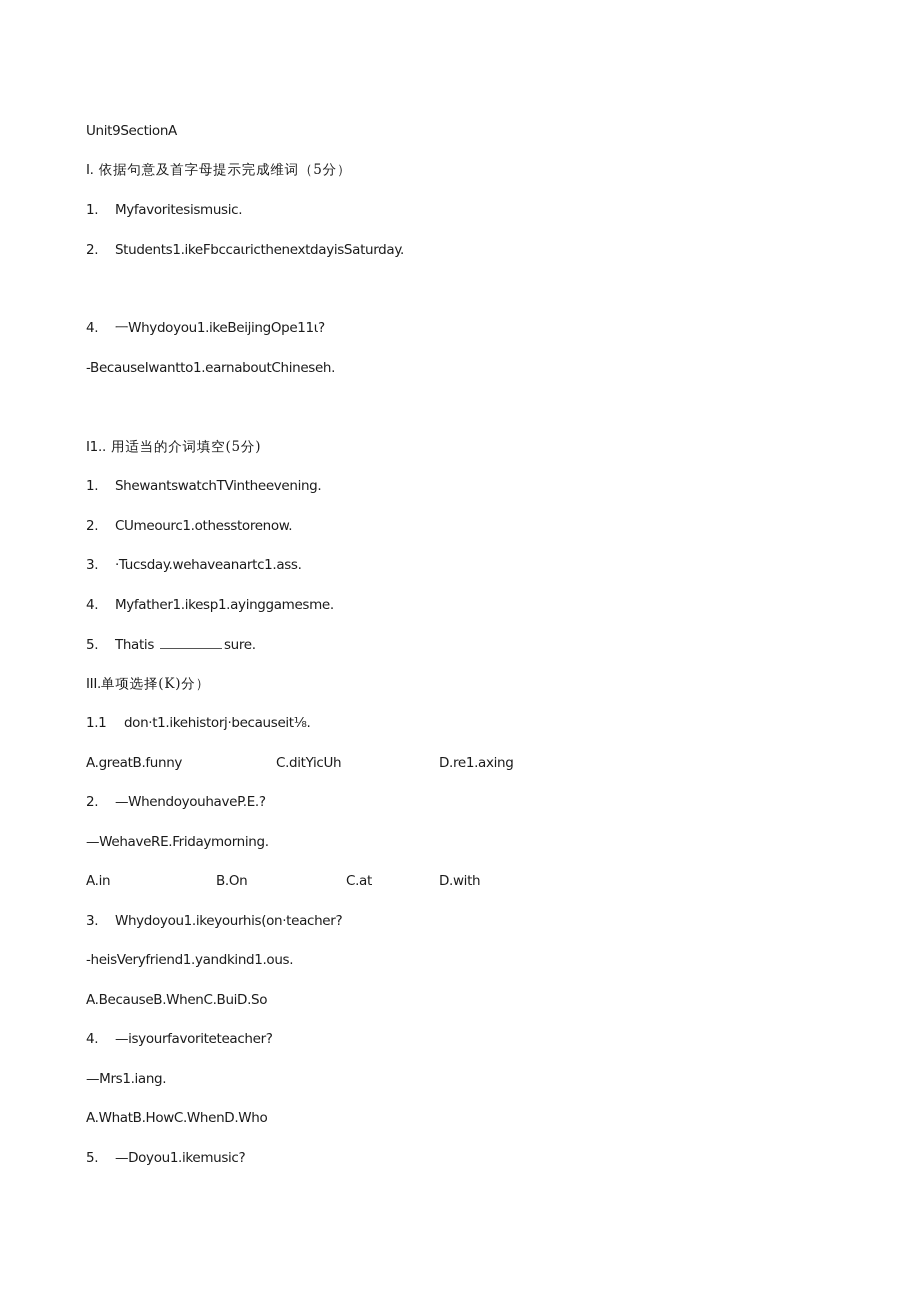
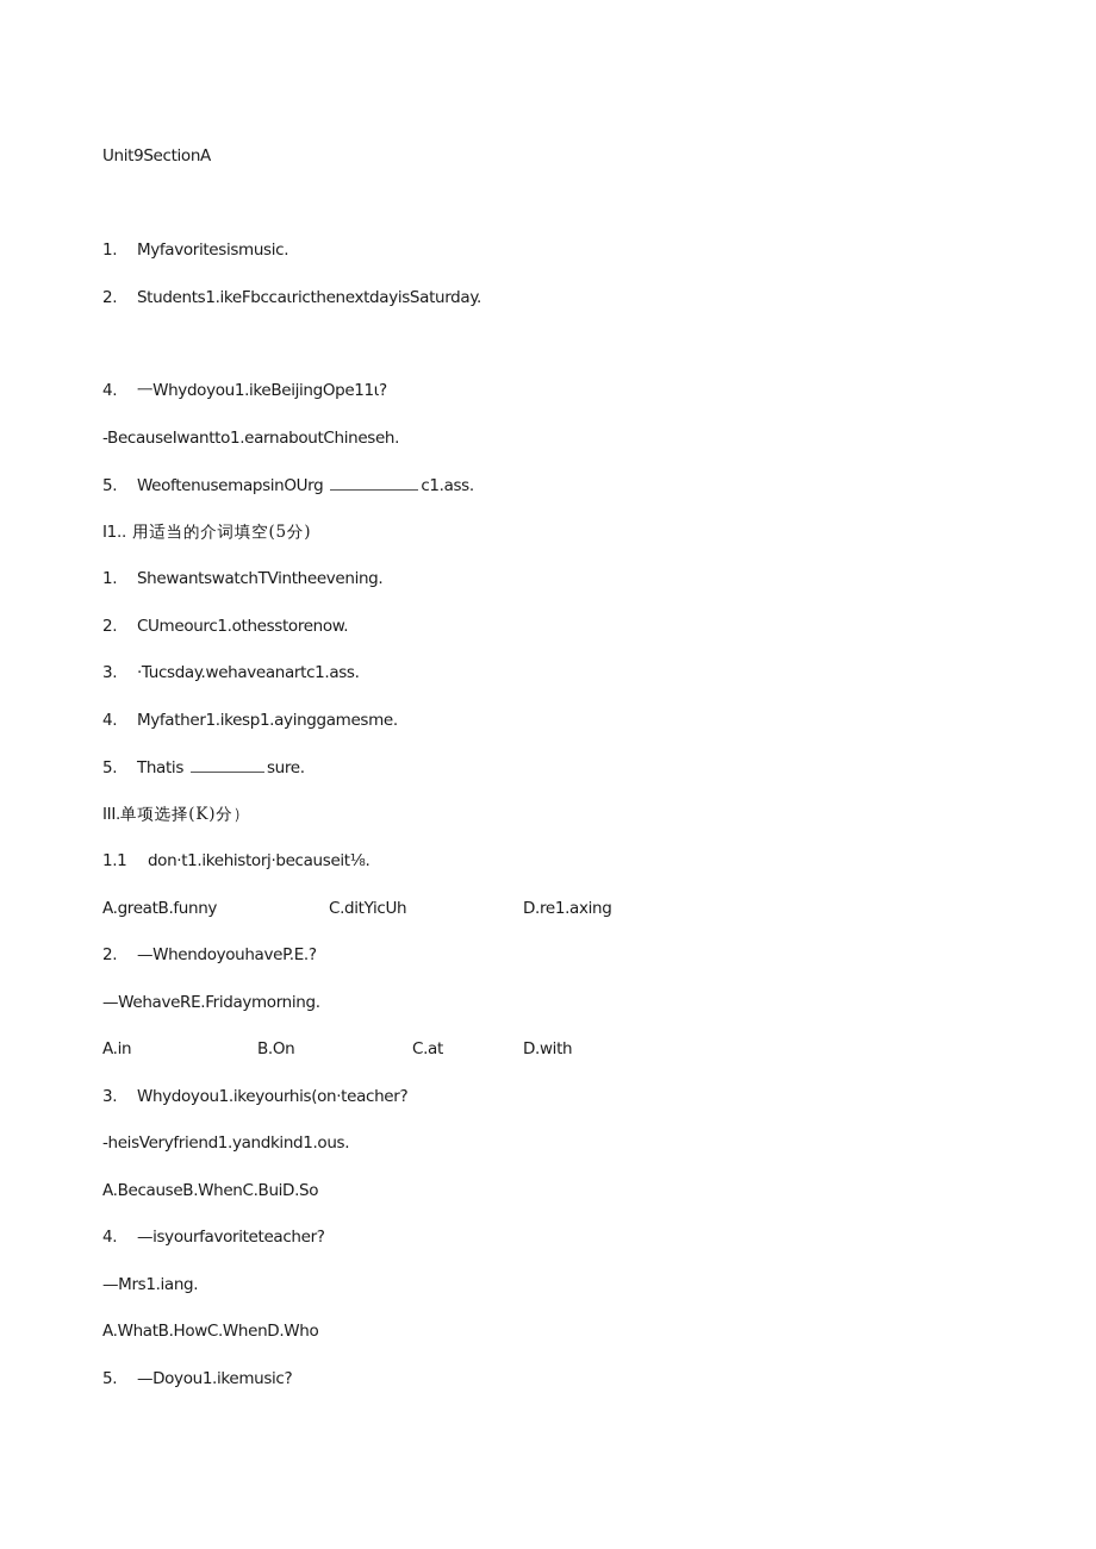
  Unit9SectionA
- I. 依据句意及首字母提示完成维词（5分）
  1. Myfavoritesismusic.
  2. Students1.ikeFbccaιricthenextdayisSaturday.
  4. 一Whydoyou1.ikeBeijingOpe11ι?
  -BecauseIwantto1.earnaboutChineseh.
+ 5. WeoftenusemapsinOUrg c1.ass.
  I1.. 用适当的介词填空(5分)
  1. ShewantswatchTVintheevening.
  2. CUmeourc1.othesstorenow.
  3. ·Tucsday.wehaveanartc1.ass.
  4. Myfather1.ikesp1.ayinggamesme.
  5. Thatis sure.
  III.单项选择(K)分）
  1.1 don·t1.ikehistorj·becauseit⅛.
  A.greatB.funny
  C.ditYicUh
  D.re1.axing
  2. —WhendoyouhaveP.E.?
  —WehaveRE.Fridaymorning.
  A.in
  B.On
  C.at
  D.with
  3. Whydoyou1.ikeyourhis(on·teacher?
  -heisVeryfriend1.yandkind1.ous.
  A.BecauseB.WhenC.BuiD.So
  4. —isyourfavoriteteacher?
  —Mrs1.iang.
  A.WhatB.HowC.WhenD.Who
  5. —Doyou1.ikemusic?
